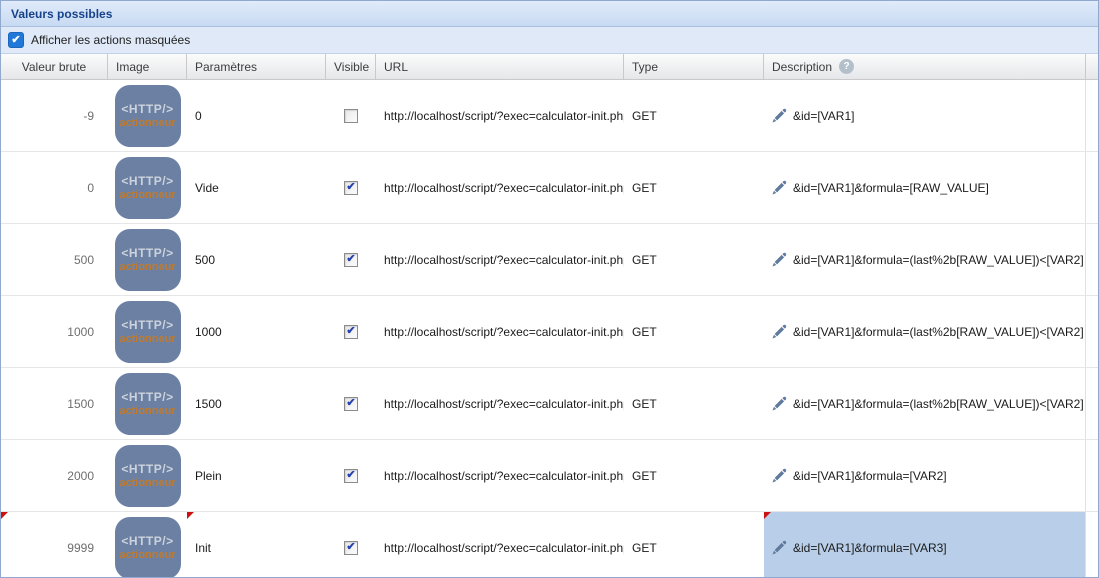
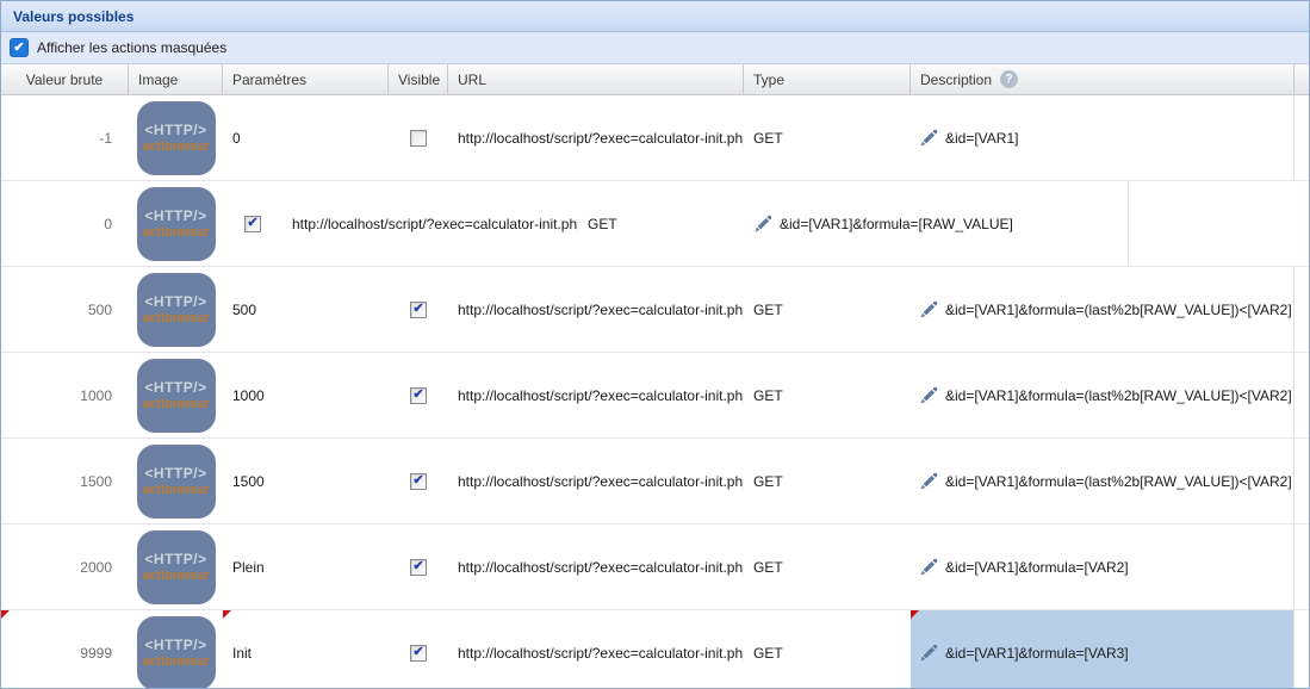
  Valeurs possibles
  ✔
  Afficher les actions masquées
  Valeur brute
  Image
  Paramètres
  Visible
  URL
  Type
  Description
  ?
- -9
+ -1
  <HTTP/>
  actionneur
  0
  http://localhost/script/?exec=calculator-init.ph
  GET
  &id=[VAR1]
  0
  <HTTP/>
  actionneur
- Vide
  ✔
  http://localhost/script/?exec=calculator-init.ph
  GET
  &id=[VAR1]&formula=[RAW_VALUE]
  500
  <HTTP/>
  actionneur
  500
  ✔
  http://localhost/script/?exec=calculator-init.ph
  GET
  &id=[VAR1]&formula=(last%2b[RAW_VALUE])<[VAR2]
  1000
  <HTTP/>
  actionneur
  1000
  ✔
  http://localhost/script/?exec=calculator-init.ph
  GET
  &id=[VAR1]&formula=(last%2b[RAW_VALUE])<[VAR2]
  1500
  <HTTP/>
  actionneur
  1500
  ✔
  http://localhost/script/?exec=calculator-init.ph
  GET
  &id=[VAR1]&formula=(last%2b[RAW_VALUE])<[VAR2]
  2000
  <HTTP/>
  actionneur
  Plein
  ✔
  http://localhost/script/?exec=calculator-init.ph
  GET
  &id=[VAR1]&formula=[VAR2]
  9999
  <HTTP/>
  actionneur
  Init
  ✔
  http://localhost/script/?exec=calculator-init.ph
  GET
  &id=[VAR1]&formula=[VAR3]
